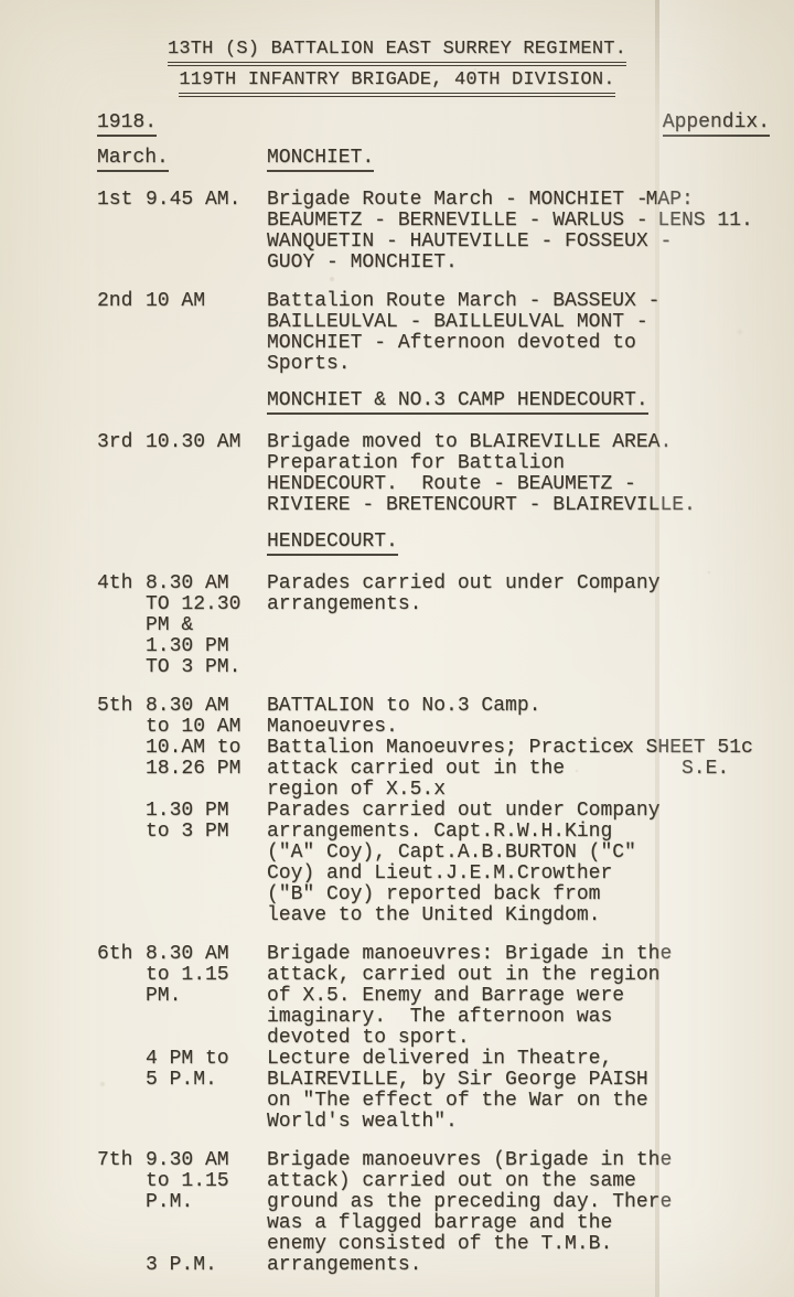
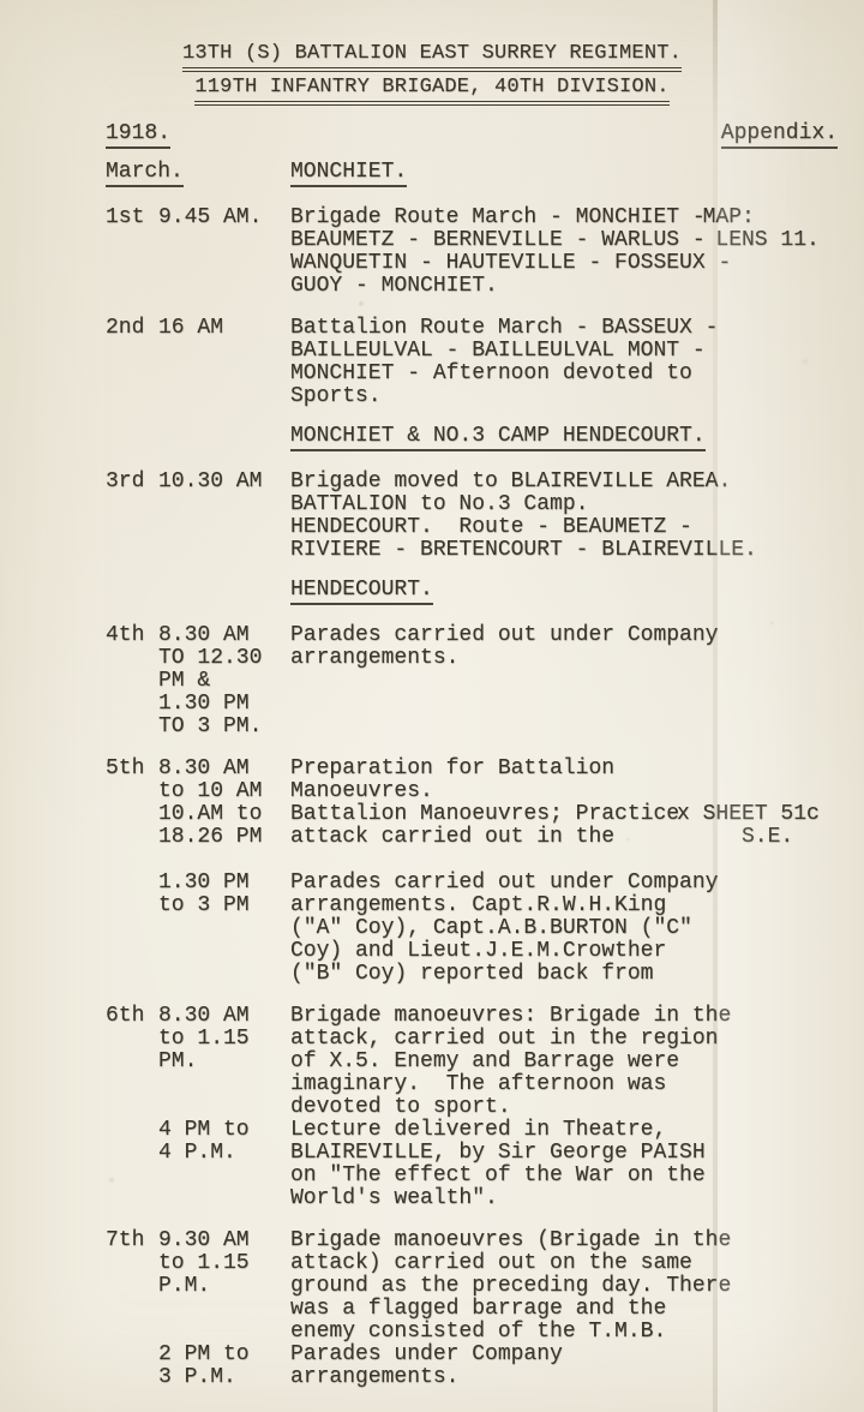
  13TH (S) BATTALION EAST SURREY REGIMENT.
  119TH INFANTRY BRIGADE, 40TH DIVISION.
  1918.
  March.
  MONCHIET.
  1st
  9.45 AM.
  Brigade Route March - MONCHIET
  BEAUMETZ - BERNEVILLE - WARLUS
  WANQUETIN - HAUTEVILLE - FOSSE
  GUOY - MONCHIET.
  2nd
- 10 AM
+ 16 AM
  Battalion Route March - BASSEU
  BAILLEULVAL - BAILLEULVAL MONT
  MONCHIET - Afternoon devoted t
  Sports.
  MONCHIET & NO.3 CAMP HENDECOURT.
  3rd
  10.30 AM
  Brigade moved to BLAIREVILLE A
- Preparation for Battalion
+ BATTALION to No.3 Camp.
  HENDECOURT. Route - BEAUMETZ
  RIVIERE - BRETENCOURT - BLAIRE
  HENDECOURT.
  4th
  8.30 AM
  Parades carried out under Comp
  TO 12.30
  arrangements.
  PM &
  1.30 PM
  TO 3 PM.
  5th
  8.30 AM
- BATTALION to No.3 Camp.
+ Preparation for Battalion
  to 10 AM
  Manoeuvres.
  10.AM to
  Battalion Manoeuvres; Practice
  18.26 PM
  attack carried out in the
- region of X.5.x
  1.30 PM
  Parades carried out under Comp
  to 3 PM
  arrangements. Capt.R.W.H.King
  ("A" Coy), Capt.A.B.BURTON ("C
  Coy) and Lieut.J.E.M.Crowther
  ("B" Coy) reported back from
- leave to the United Kingdom.
  6th
  8.30 AM
  Brigade manoeuvres: Brigade in
  to 1.15
  attack, carried out in the reg
  PM.
  of X.5. Enemy and Barrage were
  imaginary. The afternoon was
  devoted to sport.
  4 PM to
  Lecture delivered in Theatre,
- 5 P.M.
+ 4 P.M.
  BLAIREVILLE, by Sir George PAI
  on "The effect of the War on t
  World's wealth".
  7th
  9.30 AM
  Brigade manoeuvres (Brigade in
  to 1.15
  attack) carried out on the sam
  P.M.
  ground as the preceding day. T
  was a flagged barrage and the
  enemy consisted of the T.M.B.
+ 2 PM to
+ Parades under Company
  3 P.M.
  arrangements.
